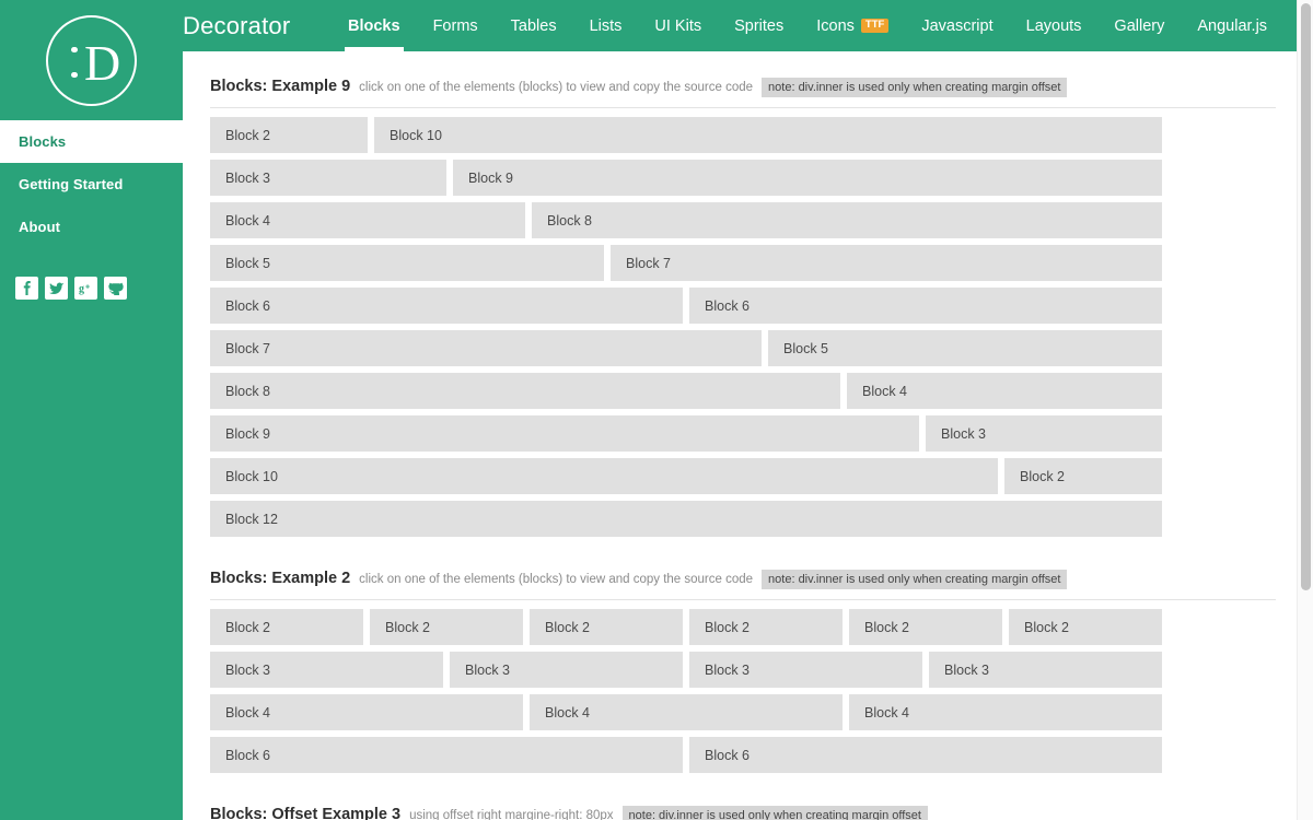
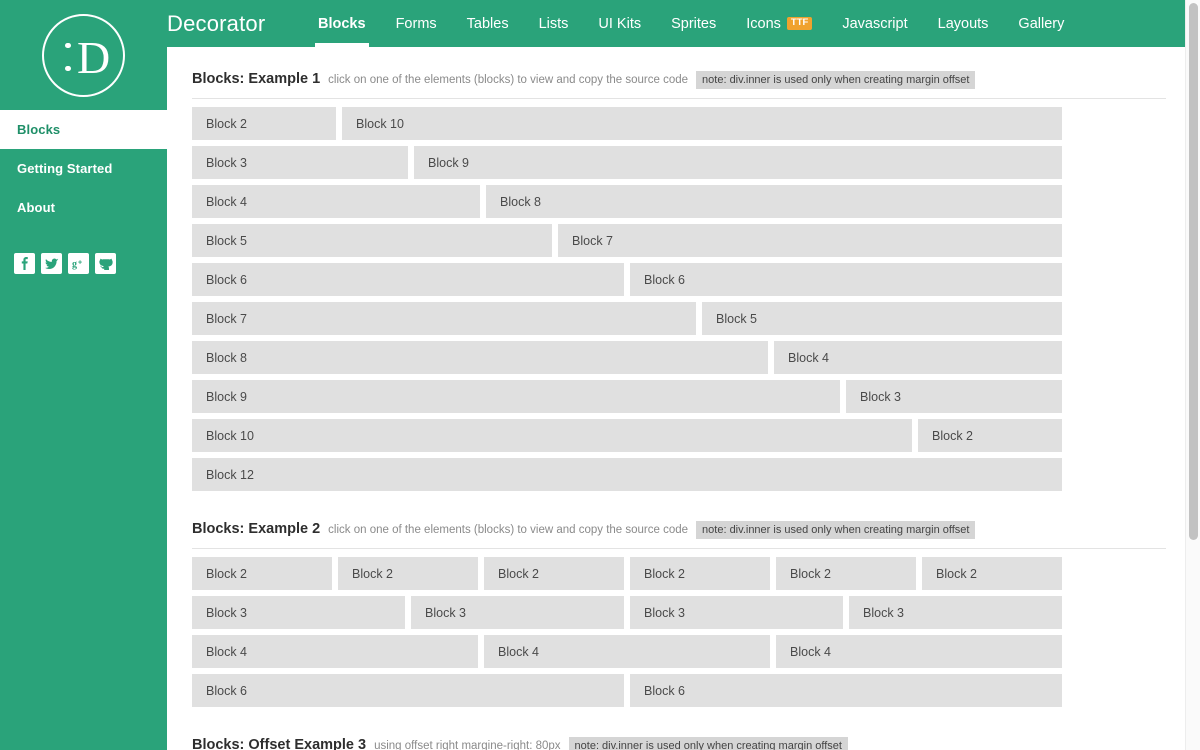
  D
  Blocks
  Getting Started
  About
  g
  Decorator
  Blocks
  Forms
  Tables
  Lists
  UI Kits
  Sprites
  Icons
  TTF
  Javascript
  Layouts
  Gallery
- Angular.js
- Blocks: Example 9
+ Blocks: Example 1
  click on one of the elements (blocks) to view and copy the source code
  note: div.inner is used only when creating margin offset
  Block 2
  Block 10
  Block 3
  Block 9
  Block 4
  Block 8
  Block 5
  Block 7
  Block 6
  Block 6
  Block 7
  Block 5
  Block 8
  Block 4
  Block 9
  Block 3
  Block 10
  Block 2
  Block 12
  Blocks: Example 2
  click on one of the elements (blocks) to view and copy the source code
  note: div.inner is used only when creating margin offset
  Block 2
  Block 2
  Block 2
  Block 2
  Block 2
  Block 2
  Block 3
  Block 3
  Block 3
  Block 3
  Block 4
  Block 4
  Block 4
  Block 6
  Block 6
  Blocks: Offset Example 3
  using offset right margine-right: 80px
  note: div.inner is used only when creating margin offset
